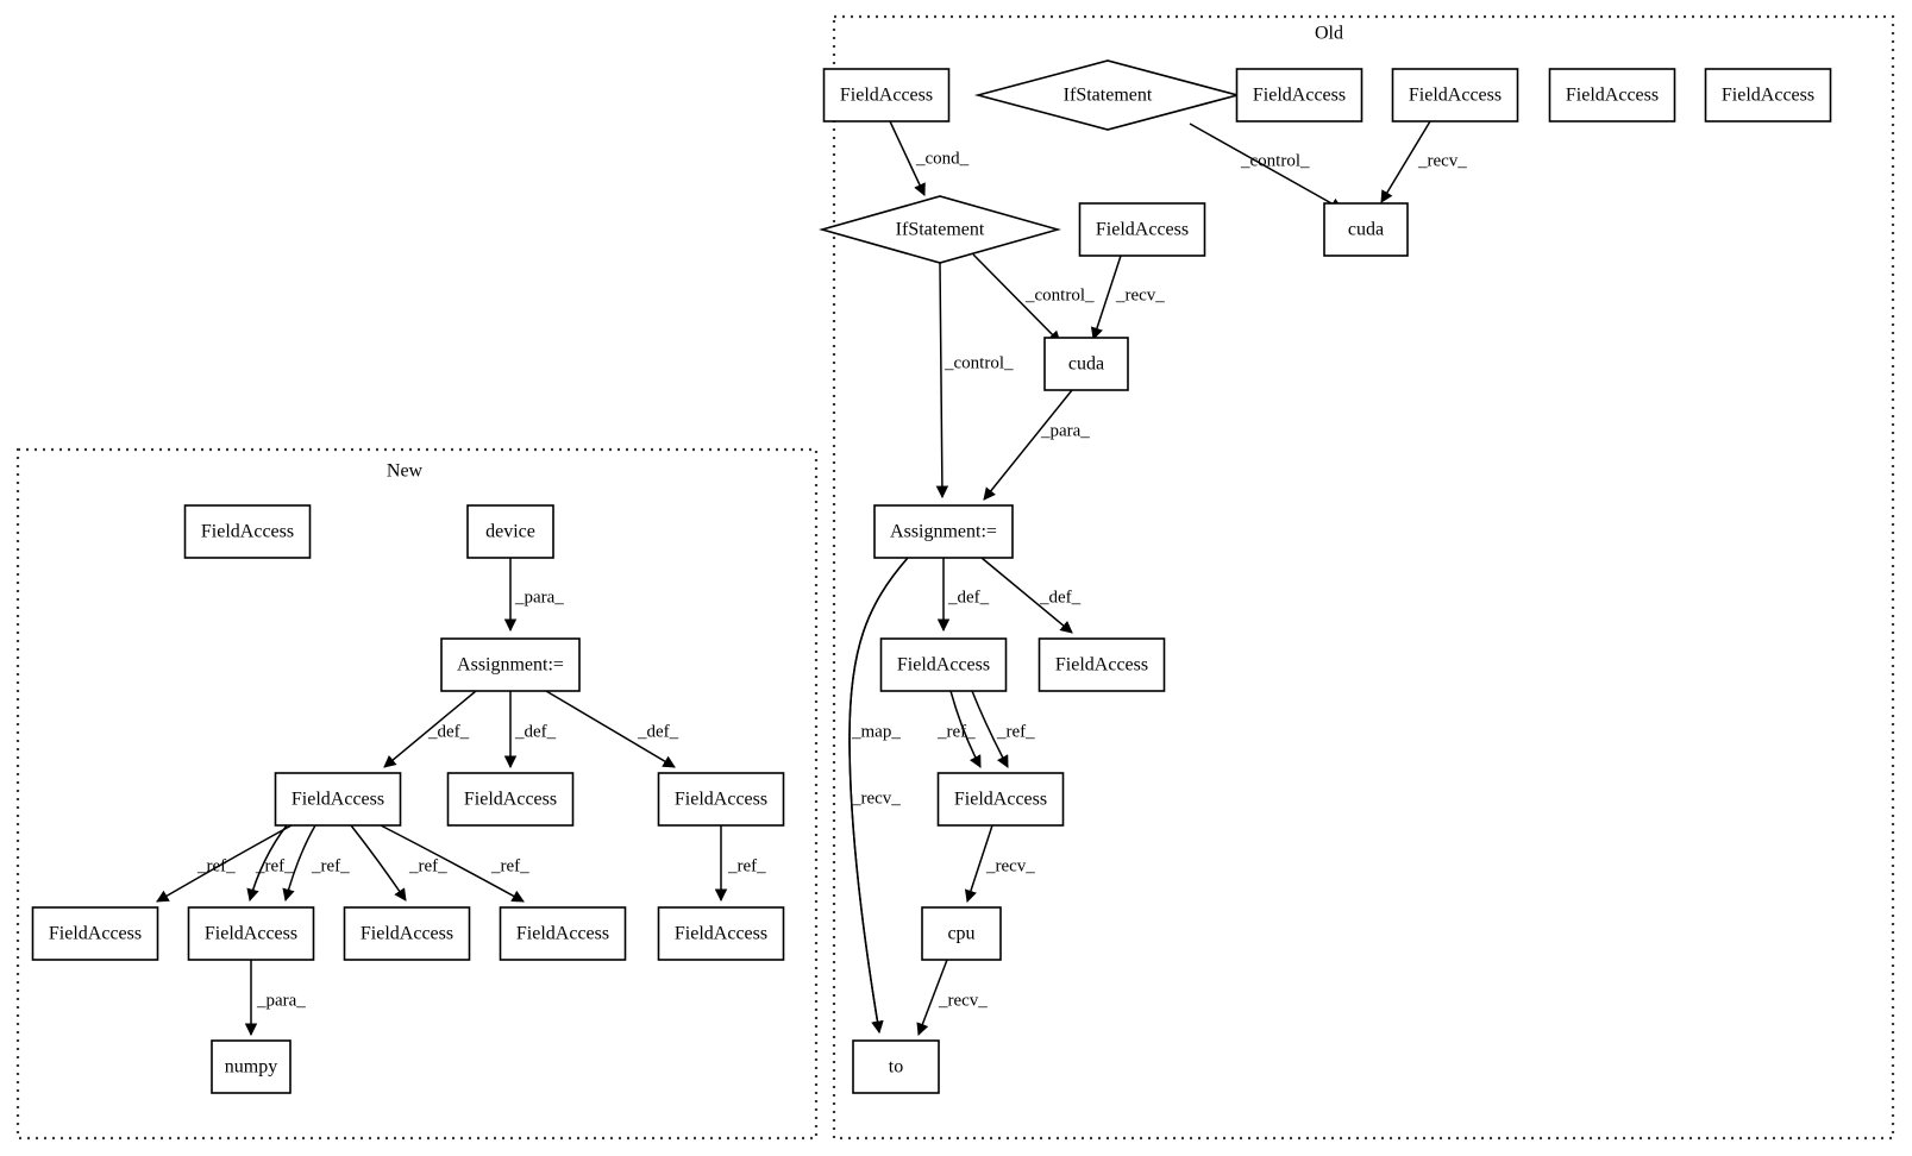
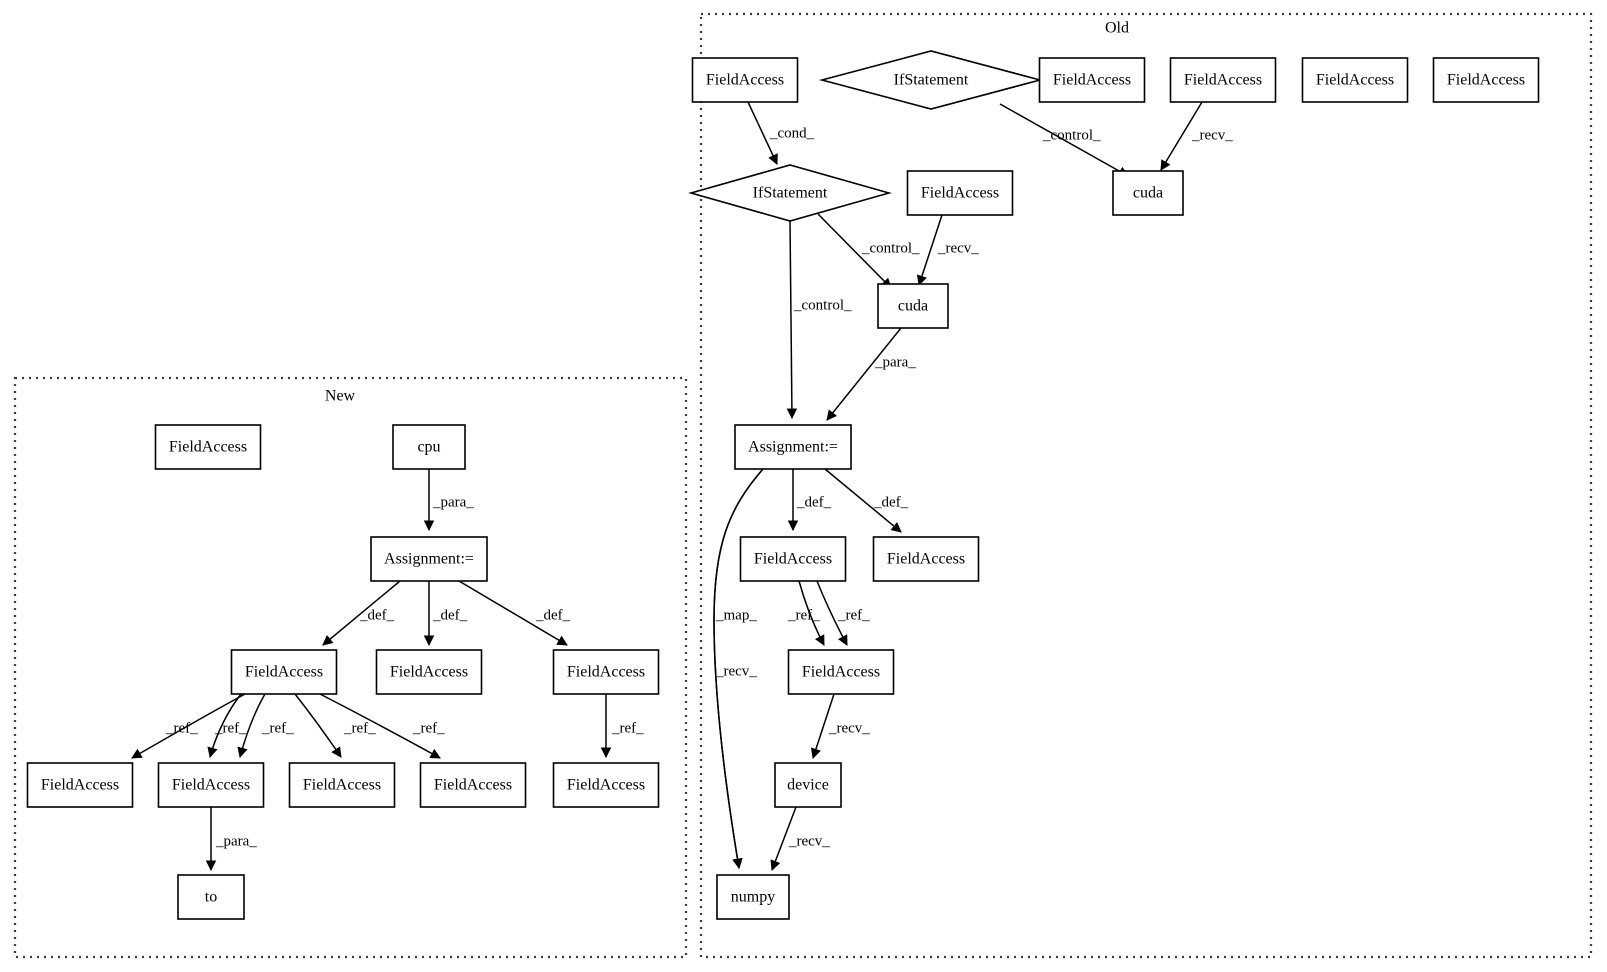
  New
  Old
  _cond_
  _control_
  _recv_
  _control_
  _recv_
  _control_
  _para_
  _def_
  _def_
  _map_
  _recv_
  _ref_
  _ref_
  _recv_
  _recv_
  _para_
  _def_
  _def_
  _def_
  _ref_
  _ref_
  _ref_
  _ref_
  _ref_
  _ref_
  _para_
  FieldAccess
  IfStatement
  FieldAccess
  FieldAccess
  FieldAccess
  FieldAccess
  cuda
  IfStatement
  FieldAccess
  cuda
  Assignment:=
  FieldAccess
  FieldAccess
  FieldAccess
- cpu
+ device
- to
+ numpy
  FieldAccess
- device
+ cpu
  Assignment:=
  FieldAccess
  FieldAccess
  FieldAccess
  FieldAccess
  FieldAccess
  FieldAccess
  FieldAccess
  FieldAccess
- numpy
+ to
